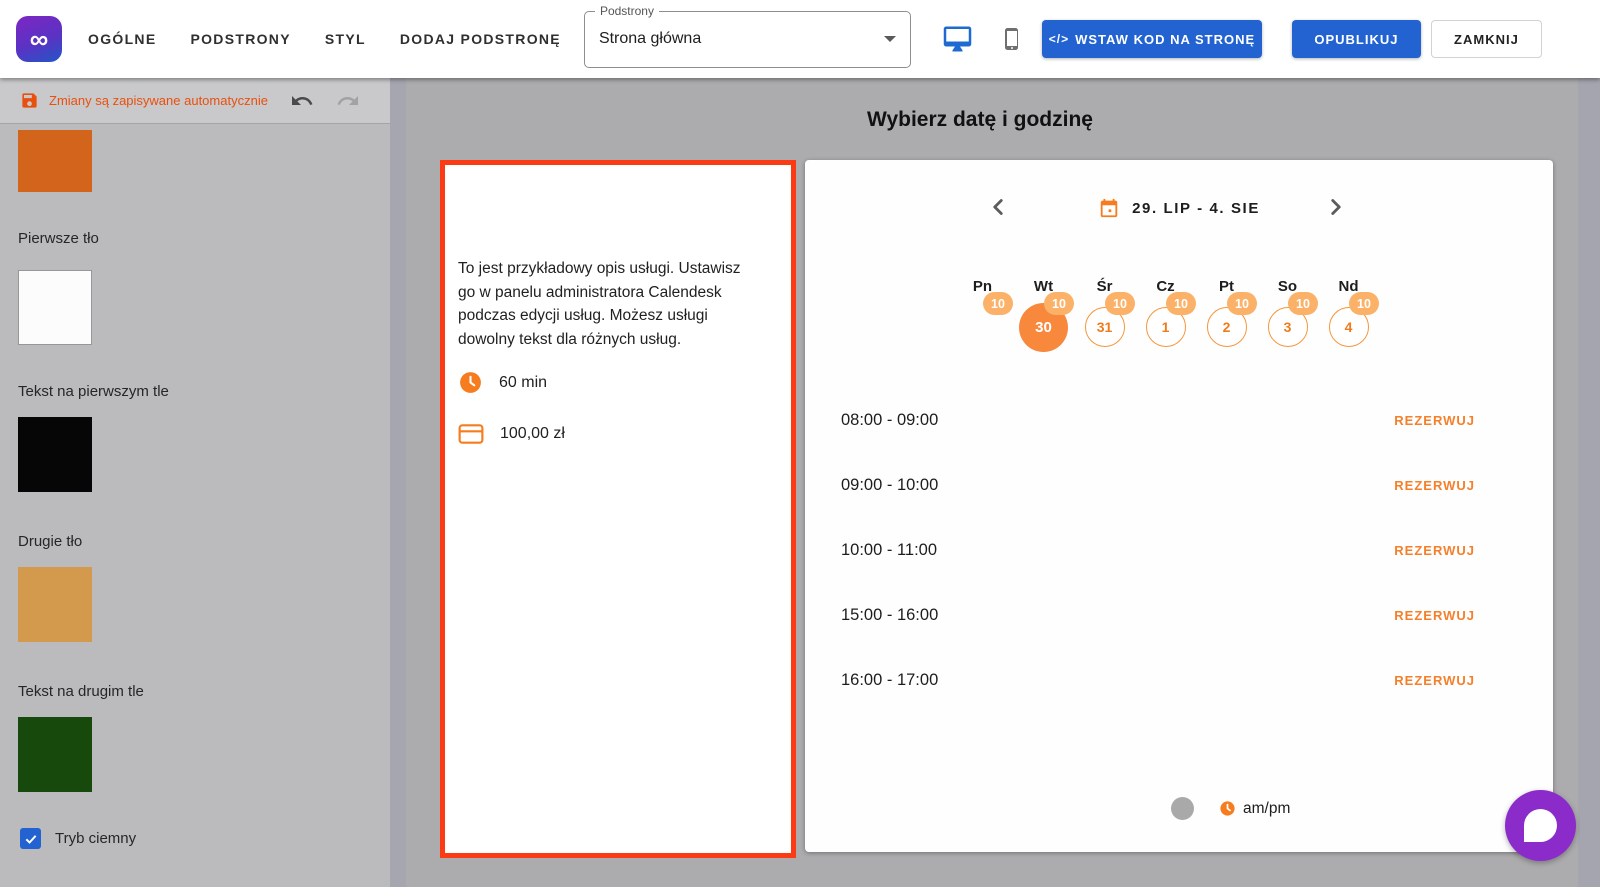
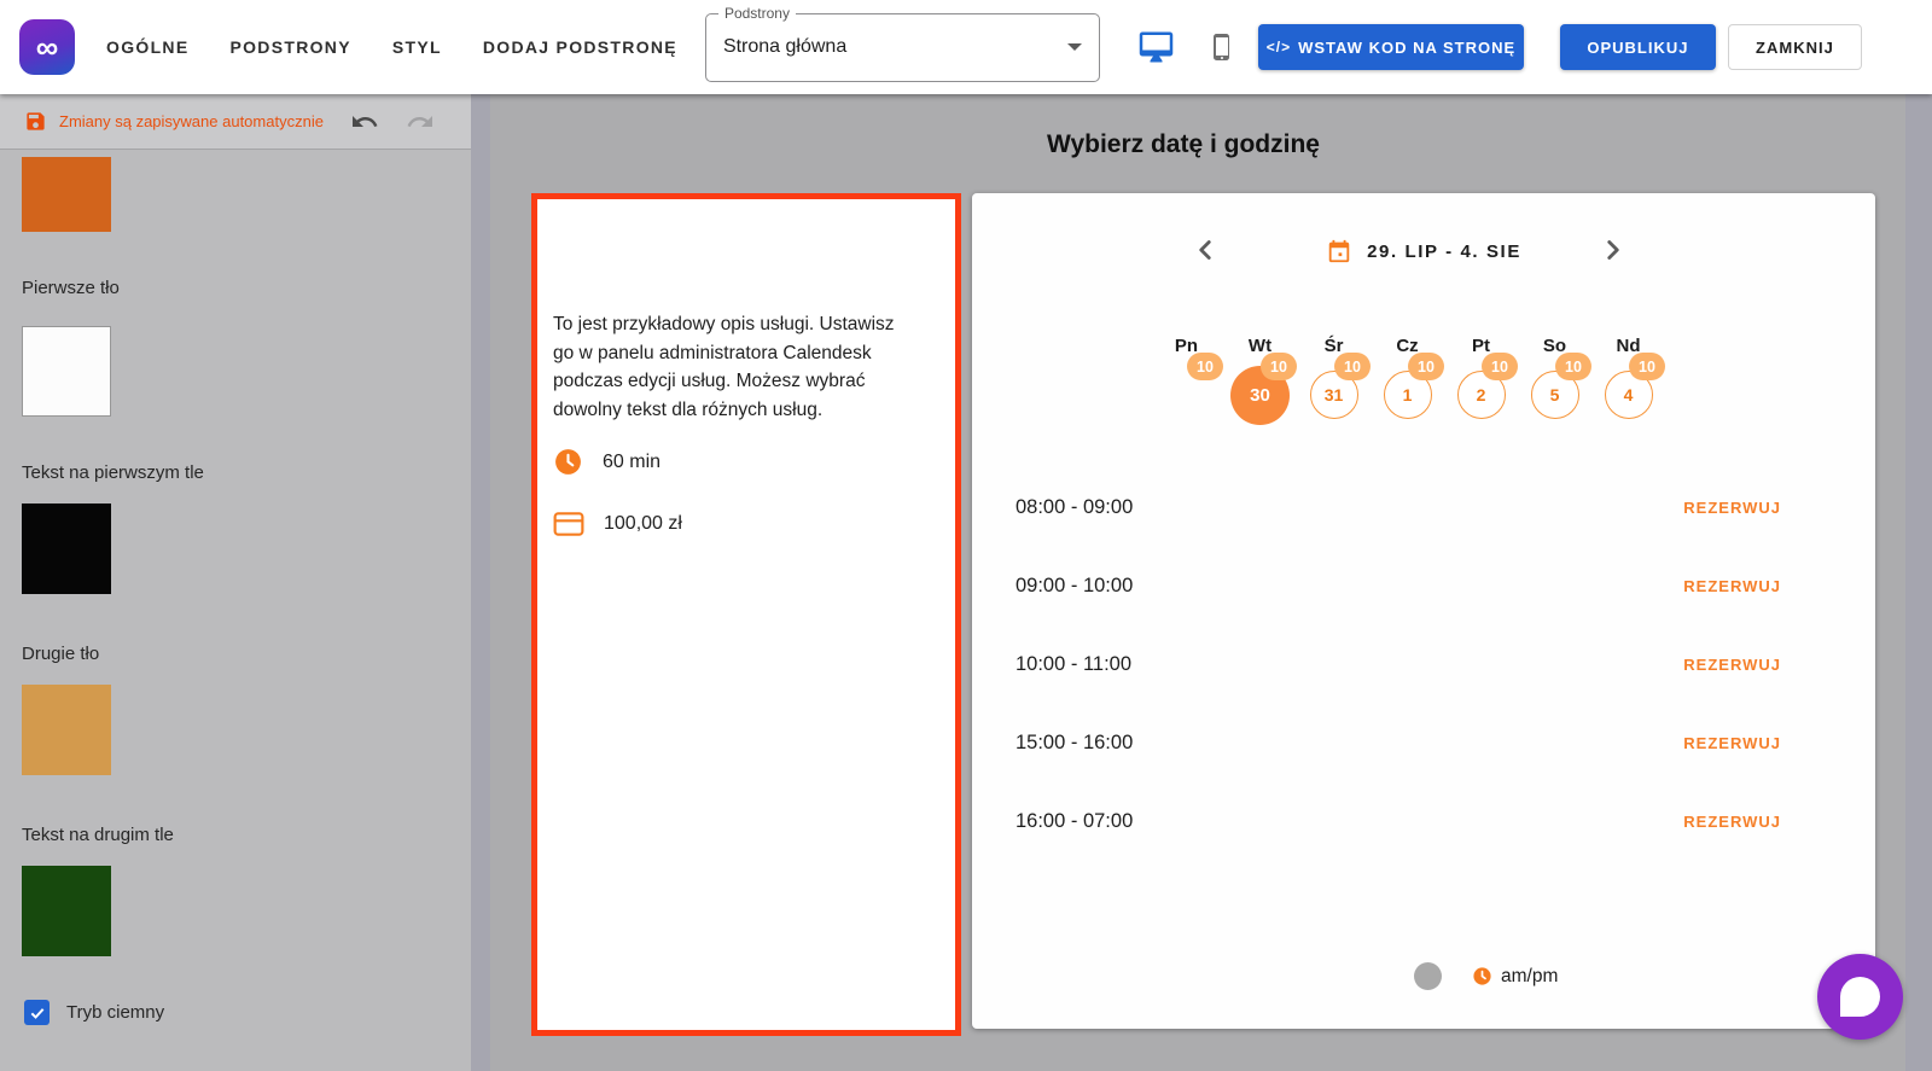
  ∞
  OGÓLNE
  PODSTRONY
  STYL
  DODAJ PODSTRONĘ
  Podstrony
  Strona główna
  </>
  WSTAW KOD NA STRONĘ
  OPUBLIKUJ
  ZAMKNIJ
  Zmiany są zapisywane automatycznie
  Pierwsze tło
  Tekst na pierwszym tle
  Drugie tło
  Tekst na drugim tle
  Tryb ciemny
  Wybierz datę i godzinę
- To jest przykładowy opis usługi. Ustawisz go w panelu administratora Calendesk podczas edycji usług. Możesz usługi dowolny tekst dla różnych usług.
+ To jest przykładowy opis usługi. Ustawisz go w panelu administratora Calendesk podczas edycji usług. Możesz wybrać dowolny tekst dla różnych usług.
  60 min
  100,00 zł
  29. LIP - 4. SIE
  Pn
  10
  Wt
  30
  10
  Śr
  31
  10
  Cz
  1
  10
  Pt
  2
  10
  So
- 3
+ 5
  10
  Nd
  4
  10
  08:00 - 09:00
  REZERWUJ
  09:00 - 10:00
  REZERWUJ
  10:00 - 11:00
  REZERWUJ
  15:00 - 16:00
  REZERWUJ
- 16:00 - 17:00
+ 16:00 - 07:00
  REZERWUJ
  am/pm
